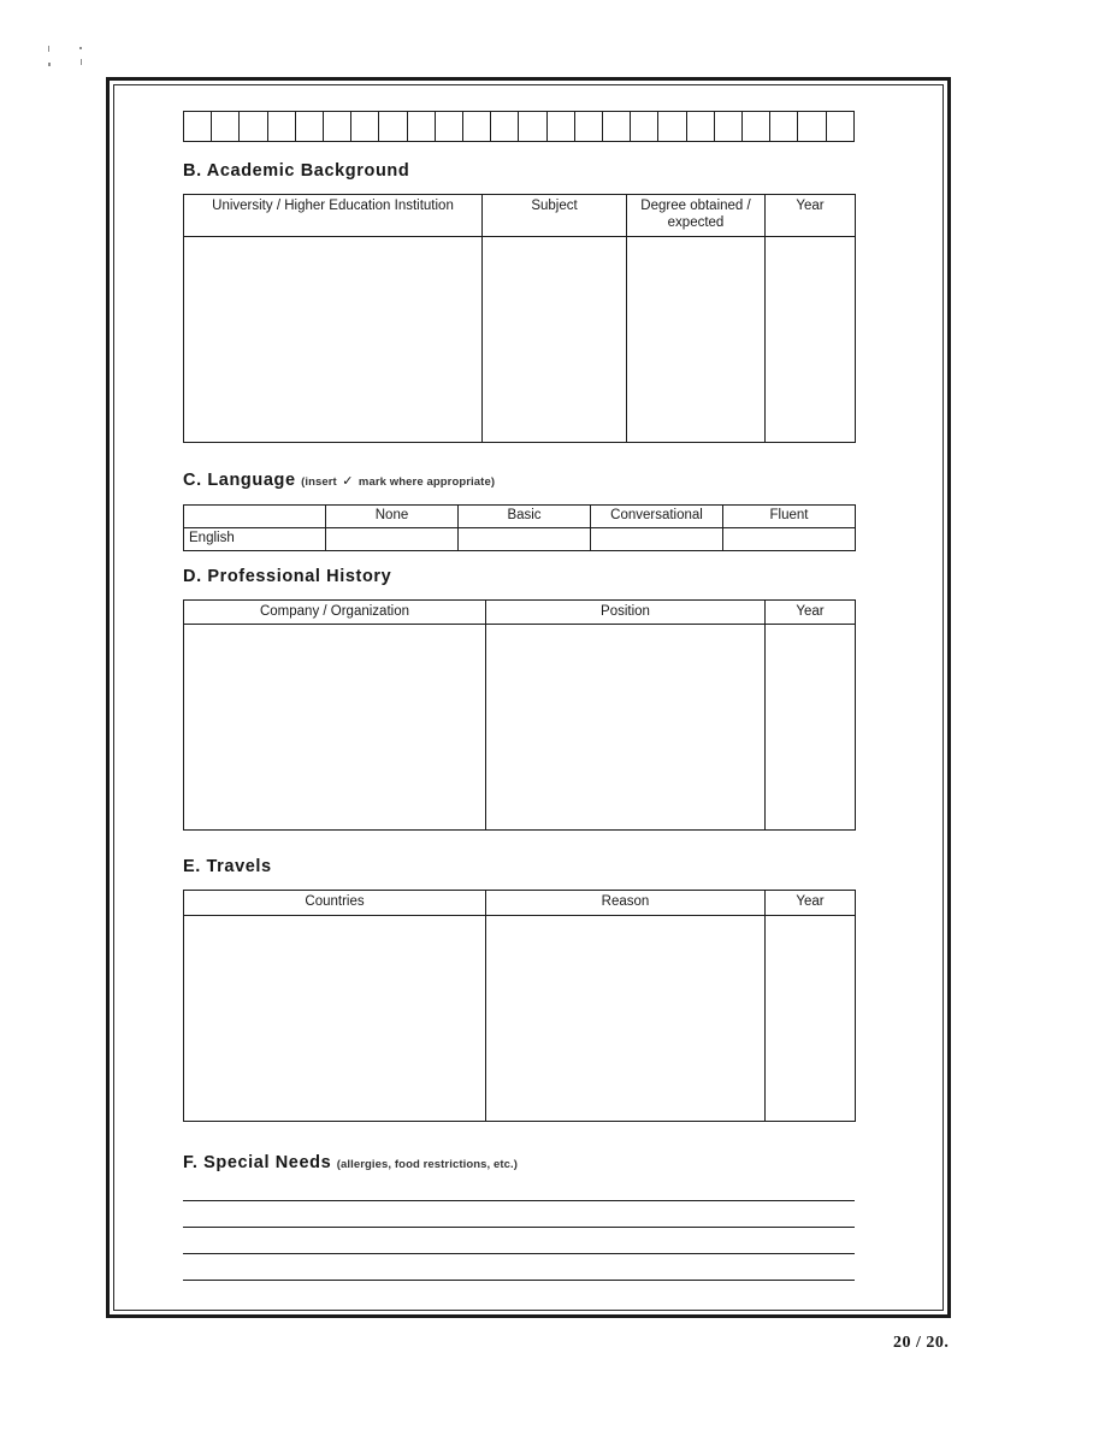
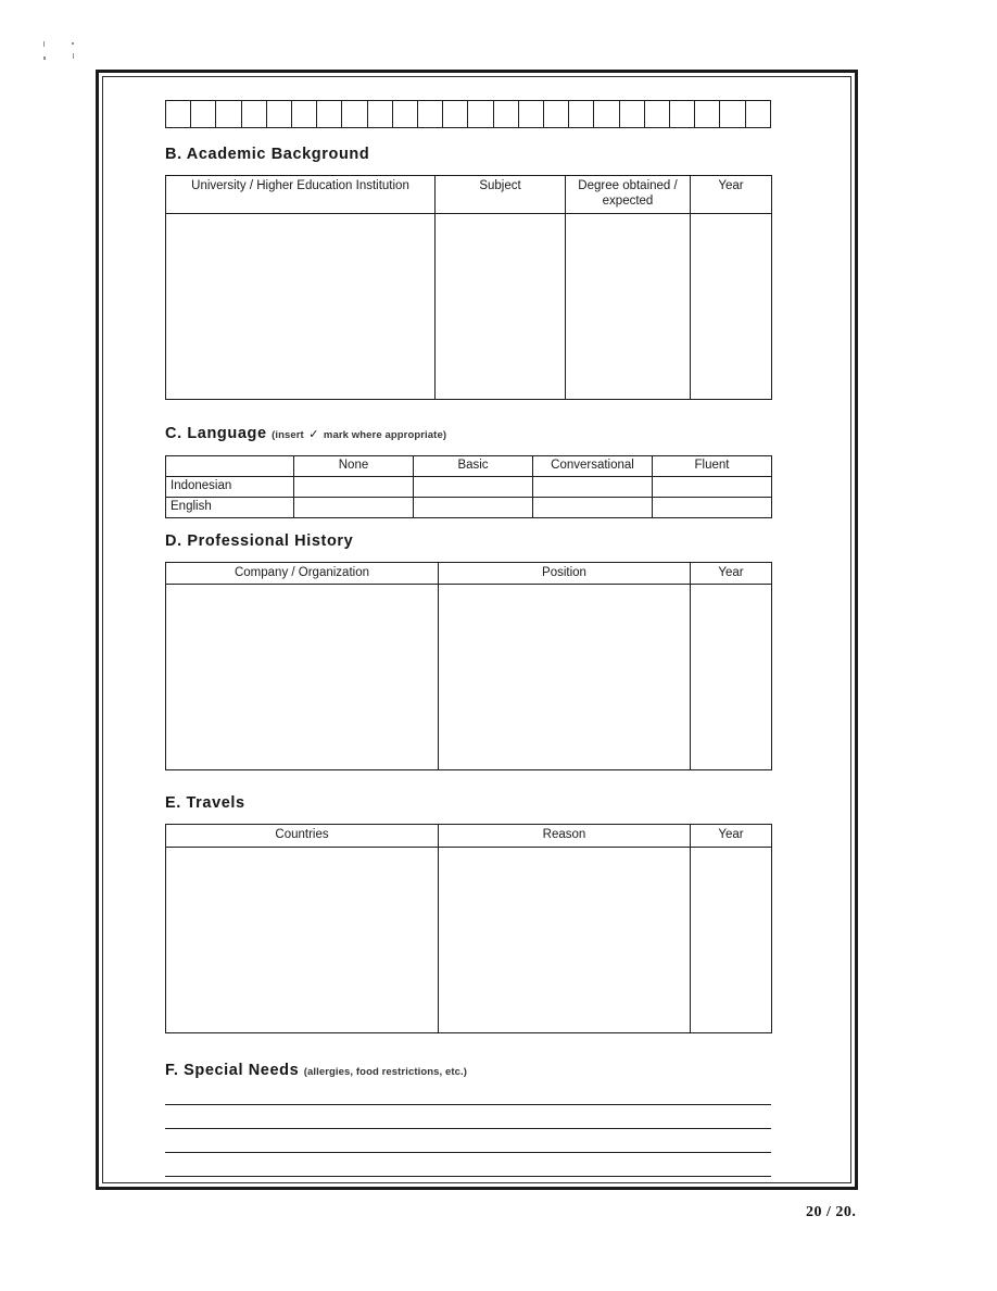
  B. Academic Background
  University / Higher Education Institution	Subject	Degree obtained / expected	Year
  C. Language (insert ✓ mark where appropriate)
  	None	Basic	Conversational	Fluent
+ Indonesian
  English
  D. Professional History
  Company / Organization	Position	Year
  E. Travels
  Countries	Reason	Year
  F. Special Needs (allergies, food restrictions, etc.)
  20 / 20.
